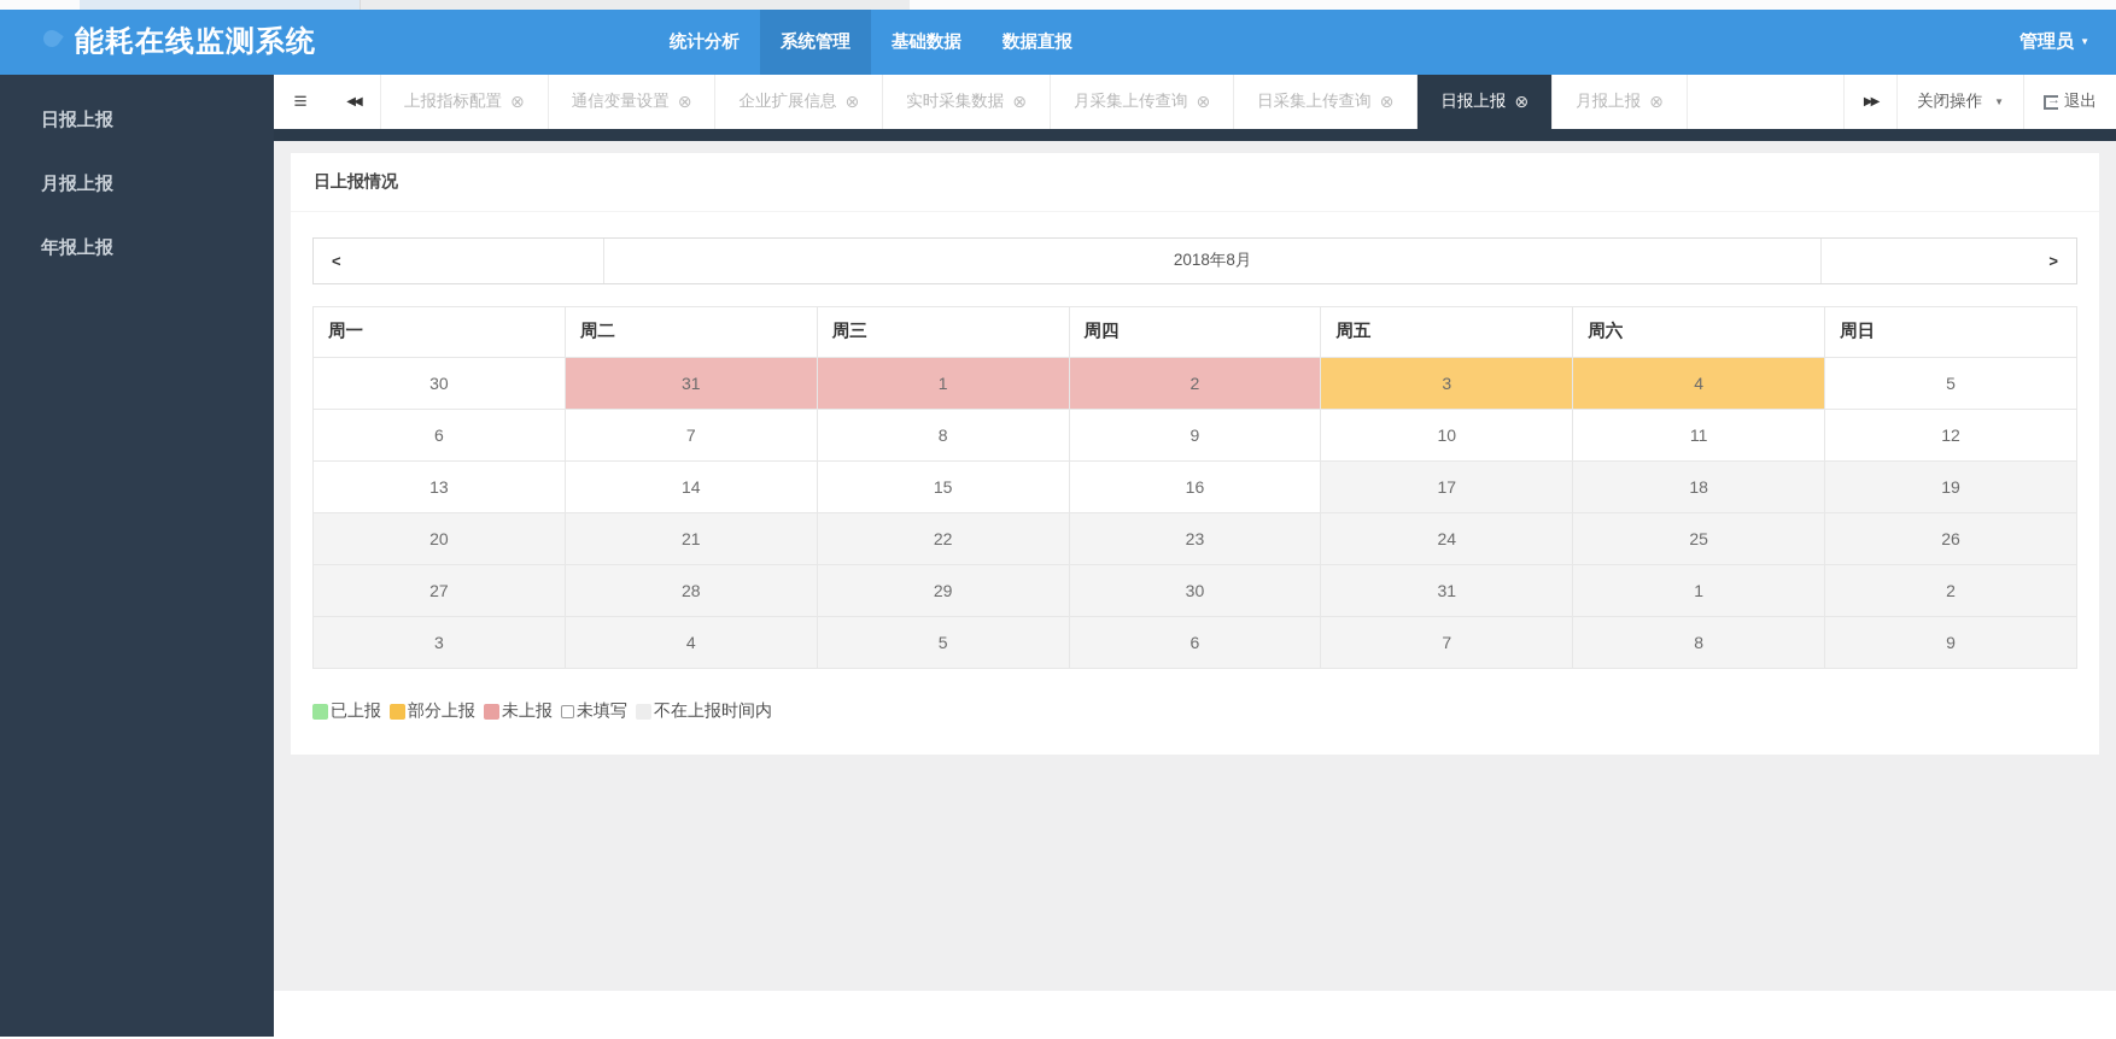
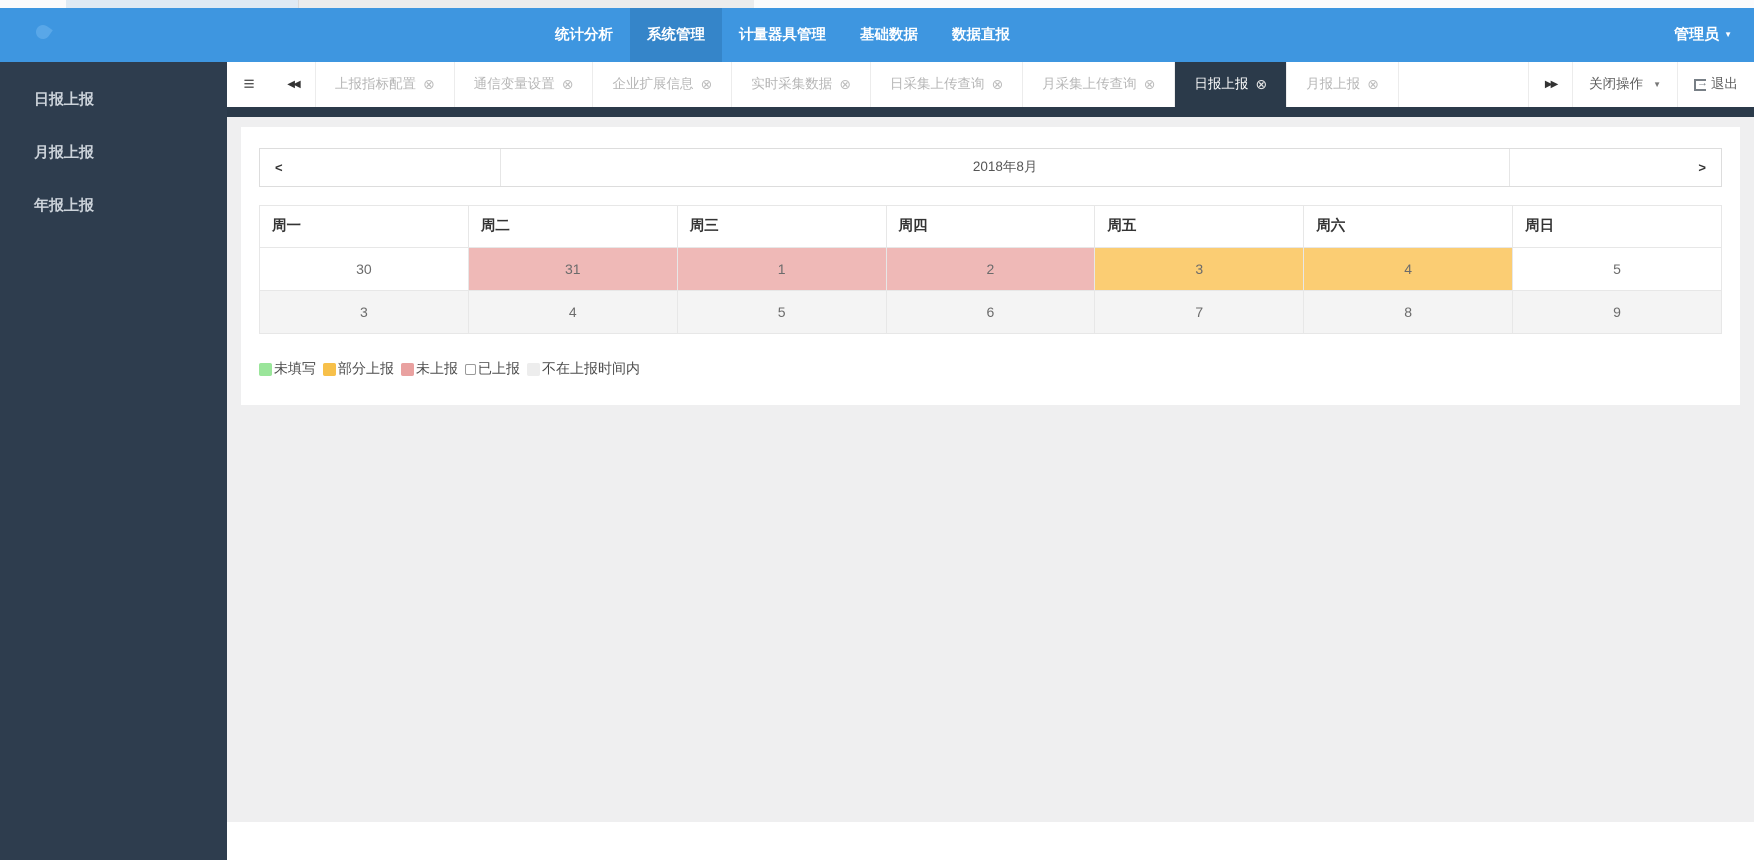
- 能耗在线监测系统
  统计分析
  系统管理
+ 计量器具管理
  基础数据
  数据直报
  管理员 ▼
  日报上报
  月报上报
  年报上报
  ≡
  ◀◀
  上报指标配置
  ⊗
  通信变量设置
  ⊗
  企业扩展信息
  ⊗
  实时采集数据
  ⊗
- 月采集上传查询
+ 日采集上传查询
  ⊗
- 日采集上传查询
+ 月采集上传查询
  ⊗
  日报上报
  ⊗
  月报上报
  ⊗
  ▶▶
  关闭操作
  ▼
  退出
- 日上报情况
  <
  2018年8月
  >
  周一	周二	周三	周四	周五	周六	周日
  30	31	1	2	3	4	5
- 6	7	8	9	10	11	12
- 13	14	15	16	17	18	19
- 20	21	22	23	24	25	26
- 27	28	29	30	31	1	2
  3	4	5	6	7	8	9
- 已上报
+ 未填写
  部分上报
  未上报
- 未填写
+ 已上报
  不在上报时间内
